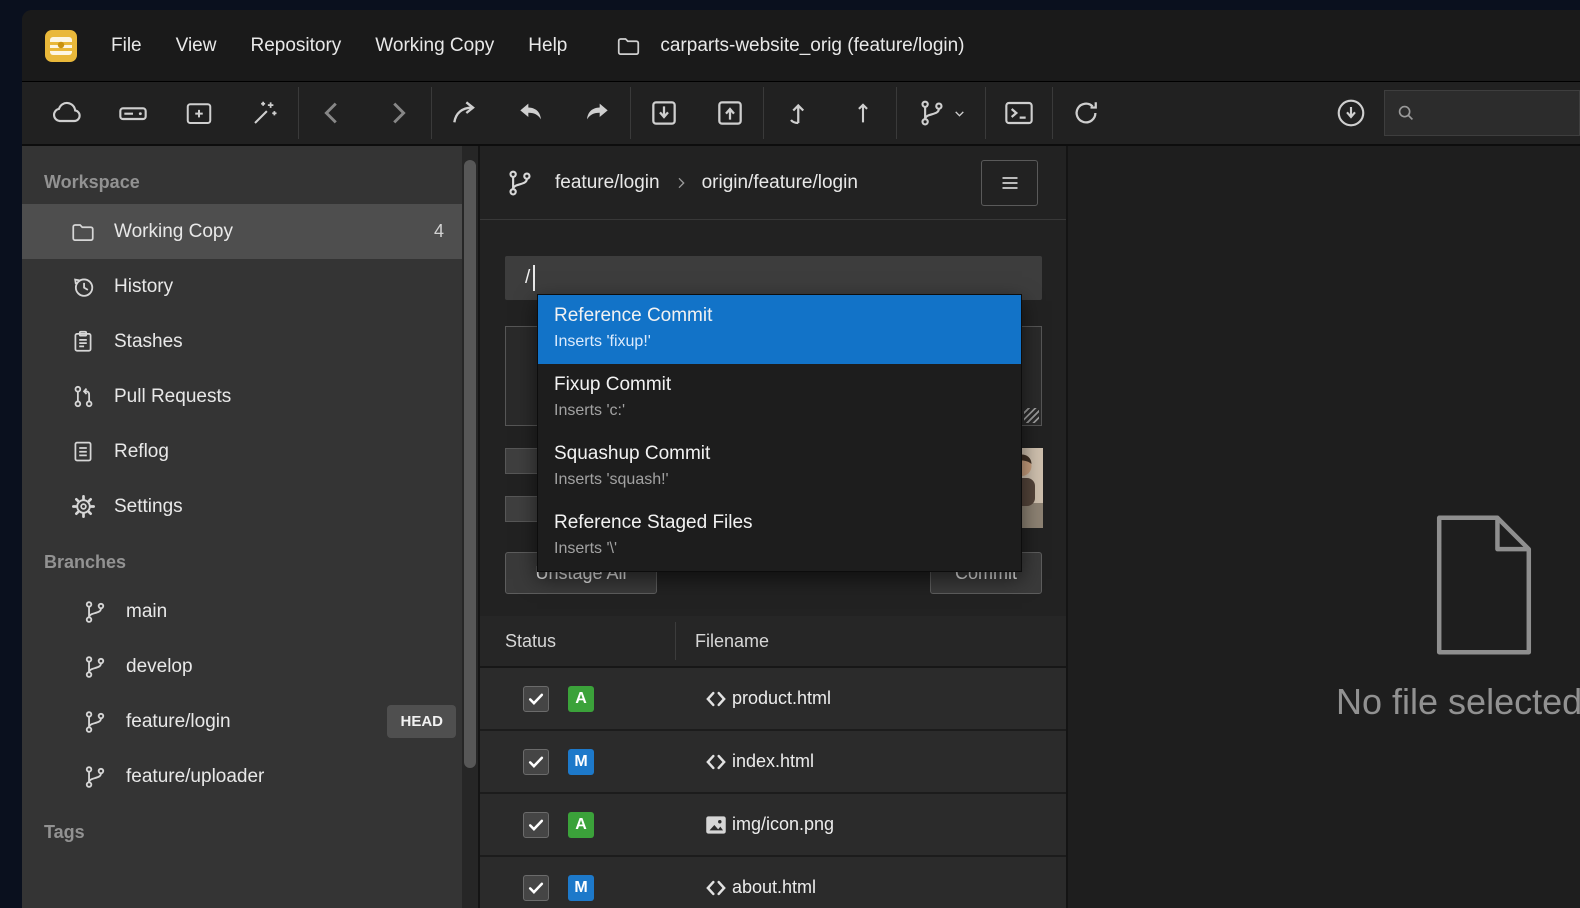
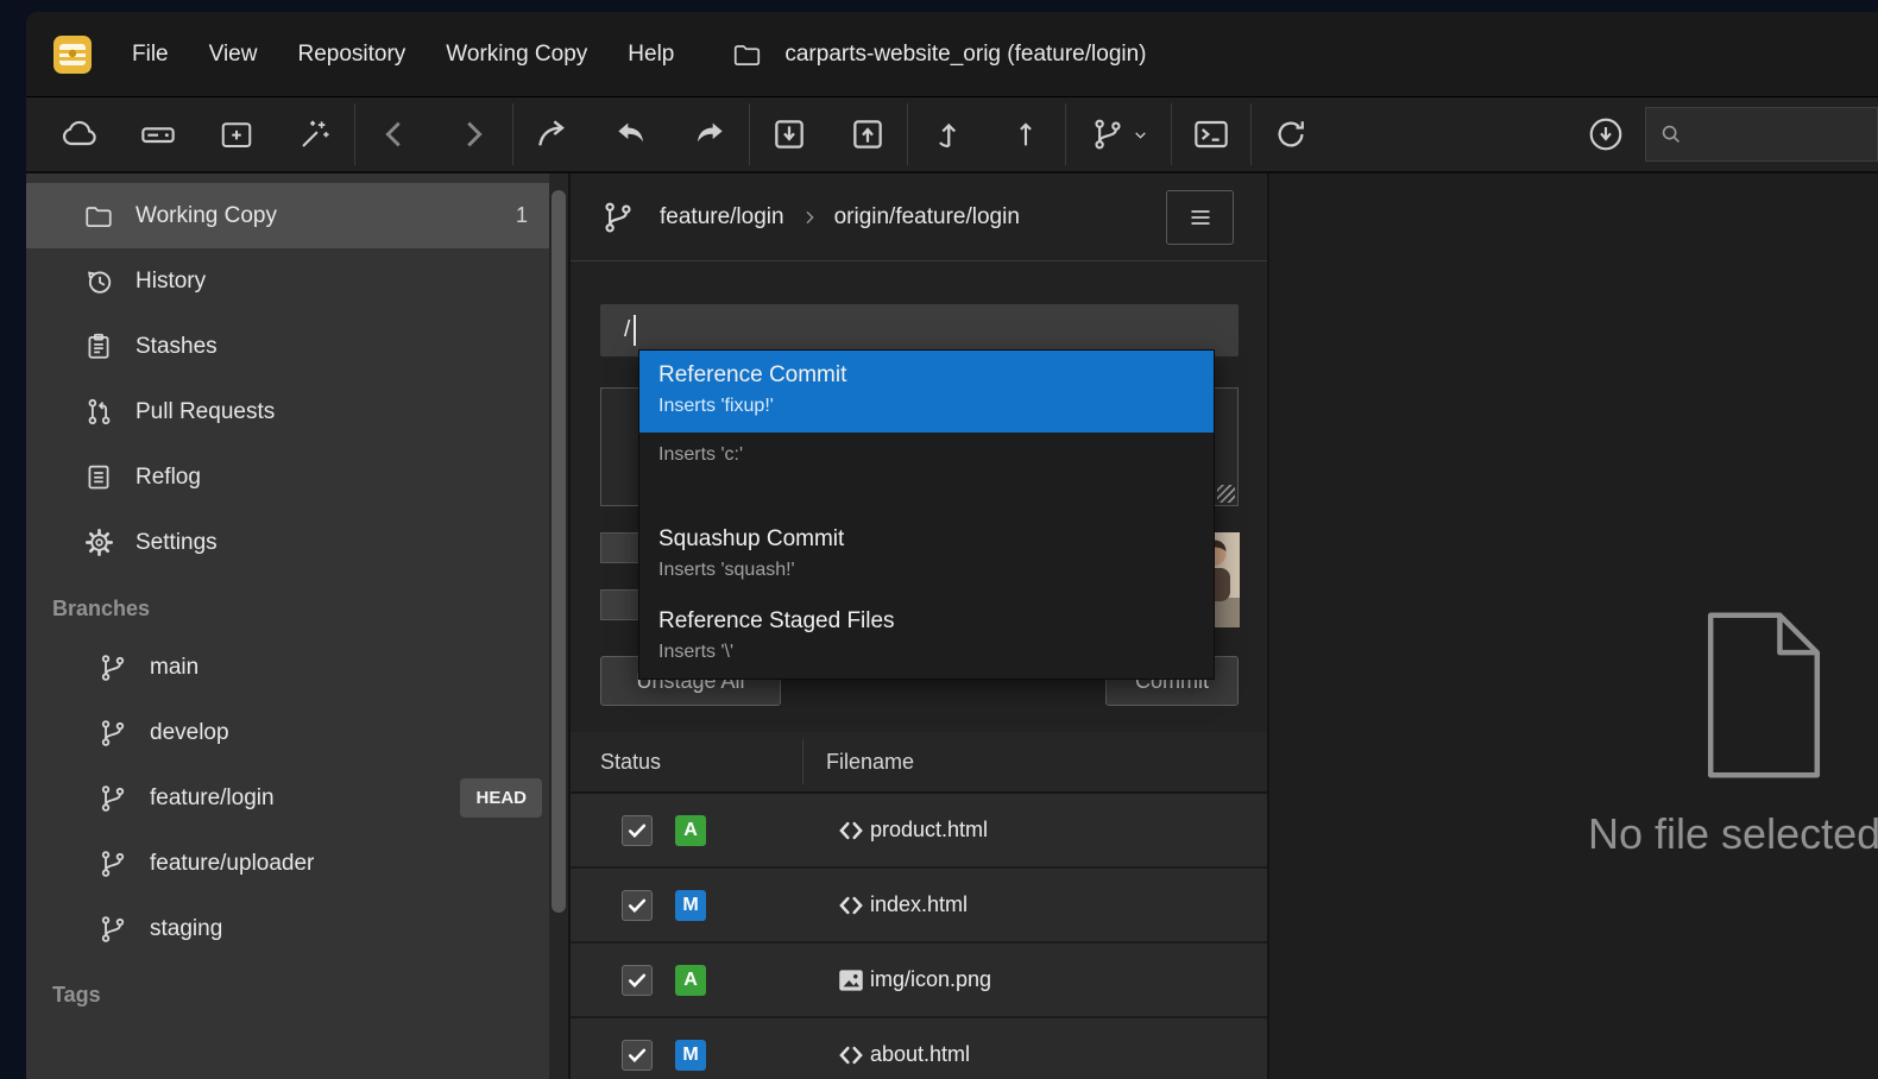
  File
  View
  Repository
  Working Copy
  Help
  carparts-website_orig (feature/login)
- Workspace
  Working Copy
- 4
+ 1
  History
  Stashes
  Pull Requests
  Reflog
  Settings
  Branches
  main
  develop
  feature/login
  HEAD
  feature/uploader
+ staging
  Tags
  feature/login
  origin/feature/login
  /
  Unstage All
  Commit
  Reference Commit
  Inserts 'fixup!'
- Fixup Commit
  Inserts 'c:'
  Squashup Commit
  Inserts 'squash!'
  Reference Staged Files
  Inserts '\'
  Status
  Filename
  A
  product.html
  M
  index.html
  A
  img/icon.png
  M
  about.html
  No file selected
